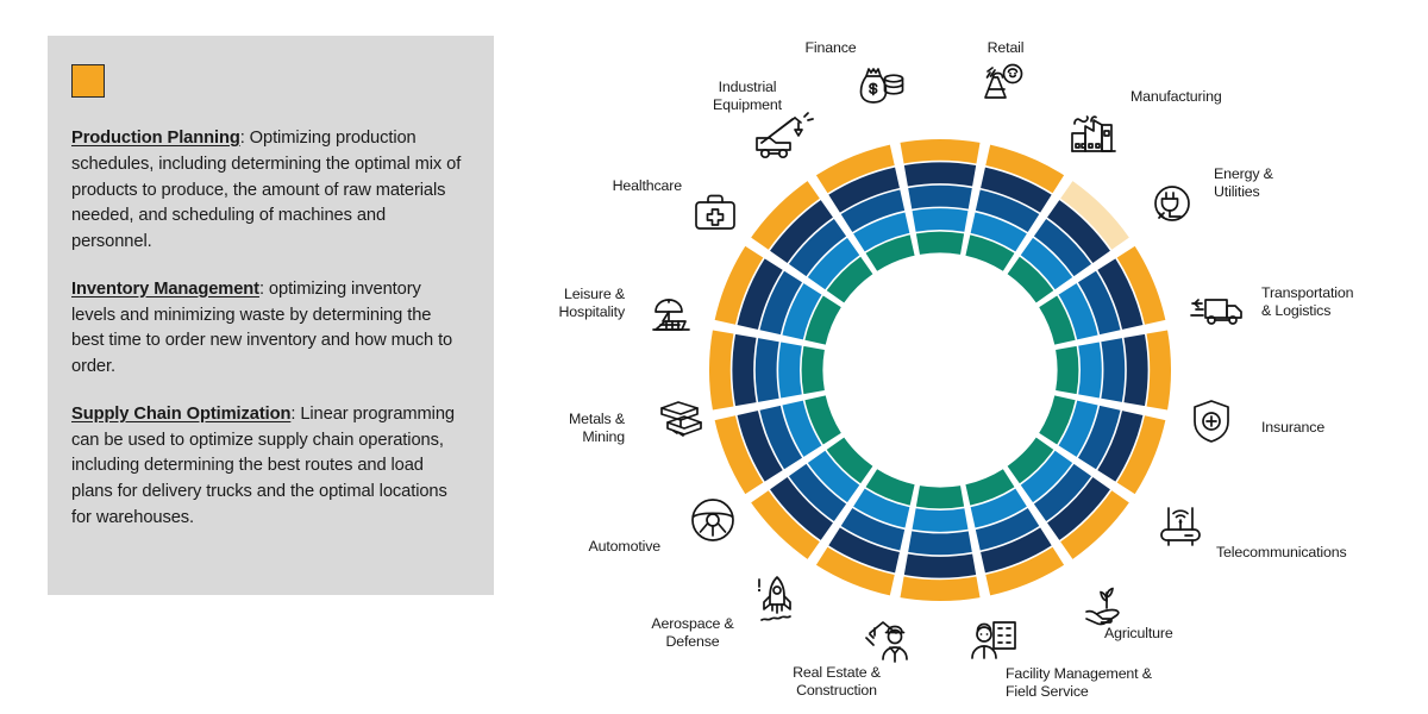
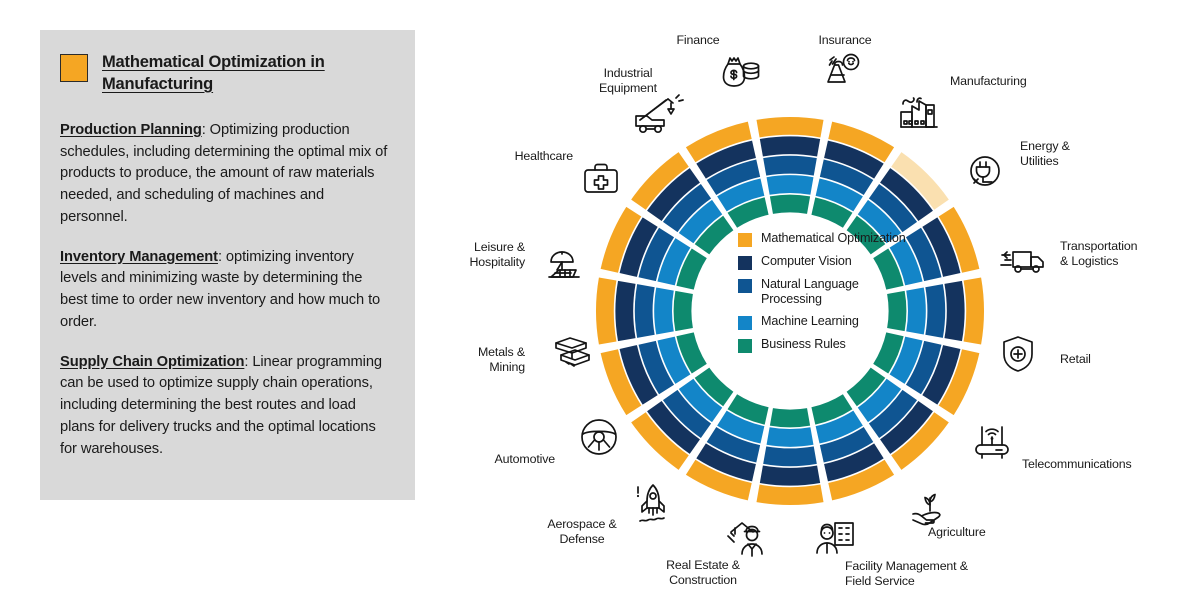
+ Mathematical Optimization in Manufacturing
  Production Planning: Optimizing production schedules, including determining the optimal mix of products to produce, the amount of raw materials needed, and scheduling of machines and personnel.
  Inventory Management: optimizing inventory levels and minimizing waste by determining the best time to order new inventory and how much to order.
  Supply Chain Optimization: Linear programming can be used to optimize supply chain operations, including determining the best routes and load plans for delivery trucks and the optimal locations for warehouses.
  Finance
- Retail
+ Insurance
  Manufacturing
  Energy &
  Utilities
  Transportation
  & Logistics
- Insurance
+ Retail
  Telecommunications
  Agriculture
  Facility Management &
  Field Service
  Real Estate &
  Construction
  Aerospace &
  Defense
  Automotive
  Metals &
  Mining
  Leisure &
  Hospitality
  Healthcare
  Industrial
  Equipment
+ Mathematical Optimization
+ Computer Vision
+ Natural Language Processing
+ Machine Learning
+ Business Rules
